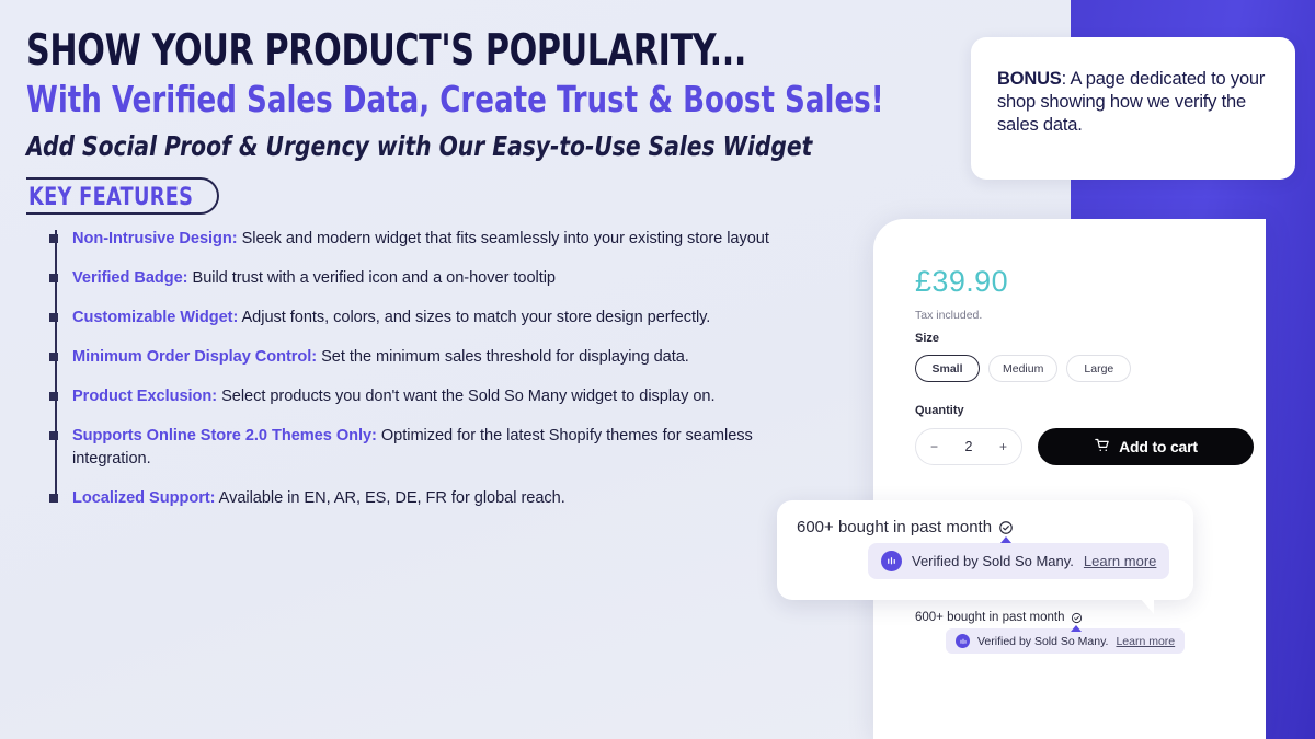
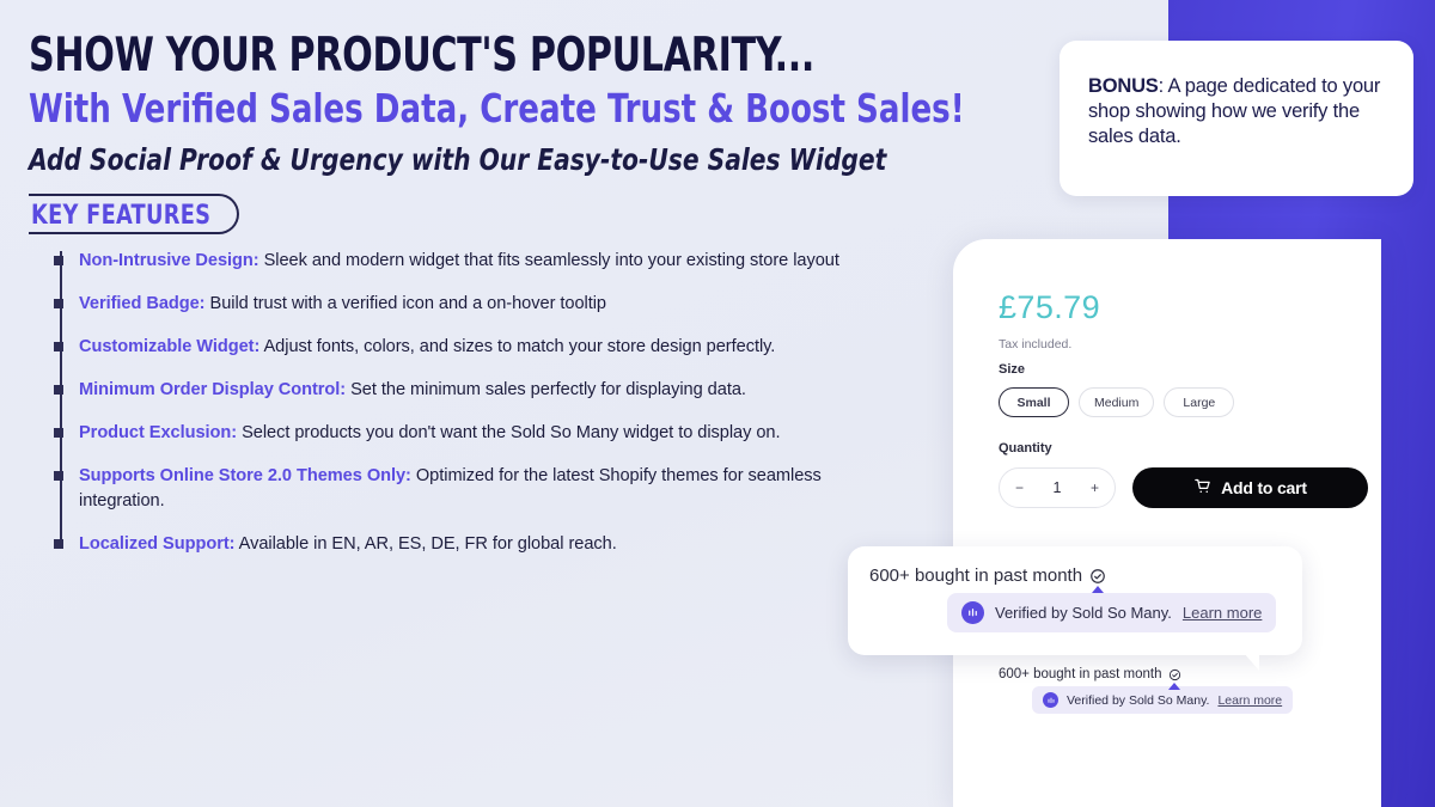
  SHOW YOUR PRODUCT'S POPULARITY...
  With Verified Sales Data, Create Trust & Boost Sales!
  Add Social Proof & Urgency with Our Easy-to-Use Sales Widget
  KEY FEATURES
  Non-Intrusive Design: Sleek and modern widget that fits seamlessly into your existing store layout
  Verified Badge: Build trust with a verified icon and a on-hover tooltip
  Customizable Widget: Adjust fonts, colors, and sizes to match your store design perfectly.
- Minimum Order Display Control: Set the minimum sales threshold for displaying data.
+ Minimum Order Display Control: Set the minimum sales perfectly for displaying data.
  Product Exclusion: Select products you don't want the Sold So Many widget to display on.
  Supports Online Store 2.0 Themes Only: Optimized for the latest Shopify themes for seamless integration.
  Localized Support: Available in EN, AR, ES, DE, FR for global reach.
  BONUS: A page dedicated to your shop showing how we verify the sales data.
- £39.90
+ £75.79
  Tax included.
  Size
  Small
  Medium
  Large
  Quantity
  −
- 2
+ 1
  +
  Add to cart
  600+ bought in past month
  Verified by Sold So Many.
  Learn more
  600+ bought in past month
  Verified by Sold So Many.
  Learn more
